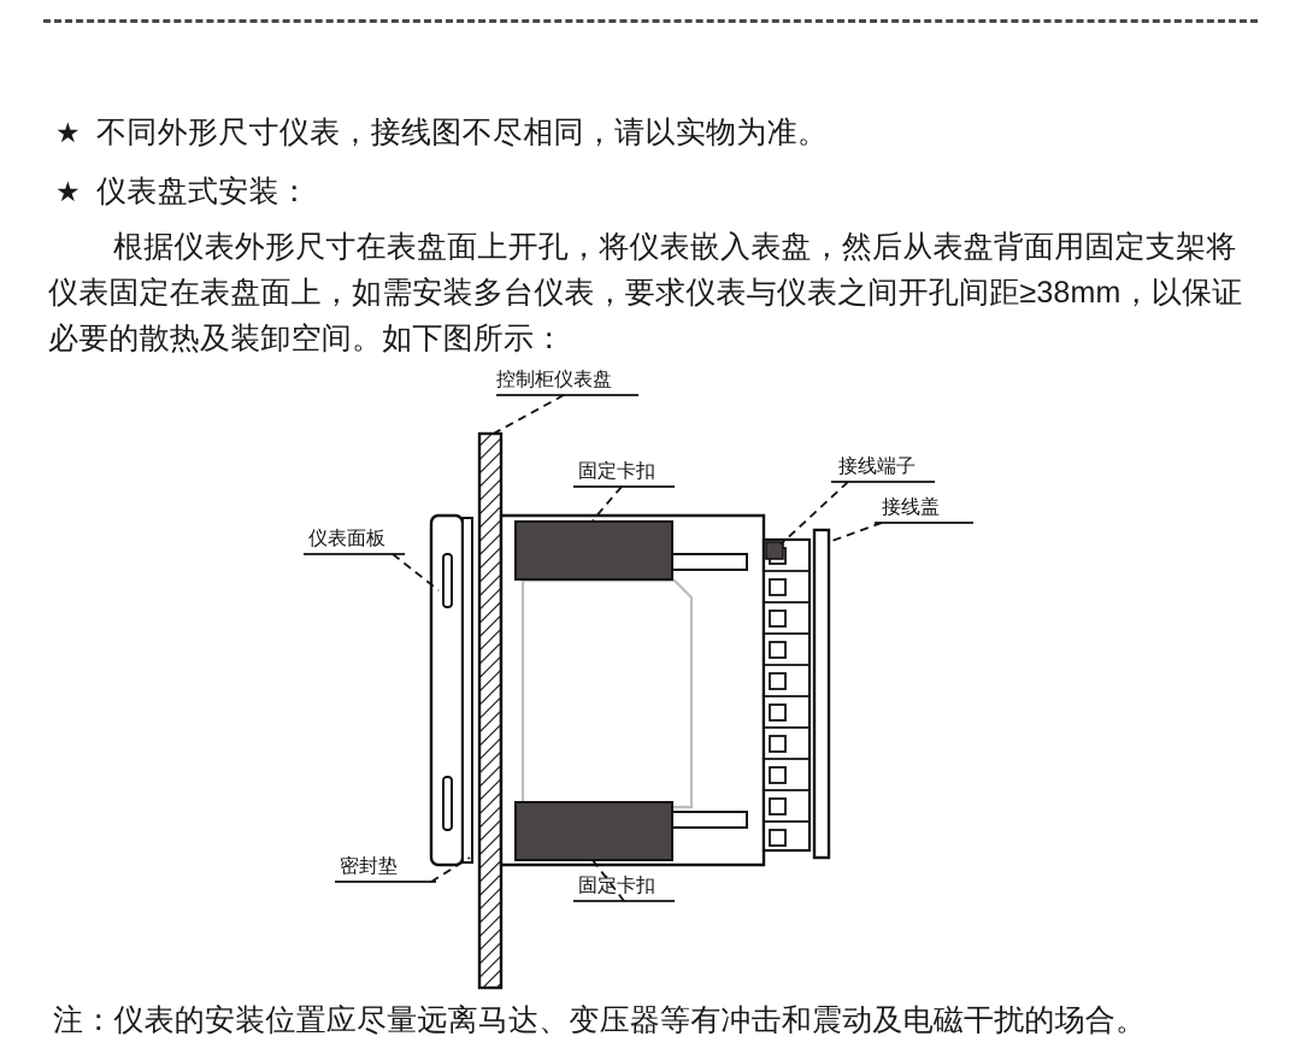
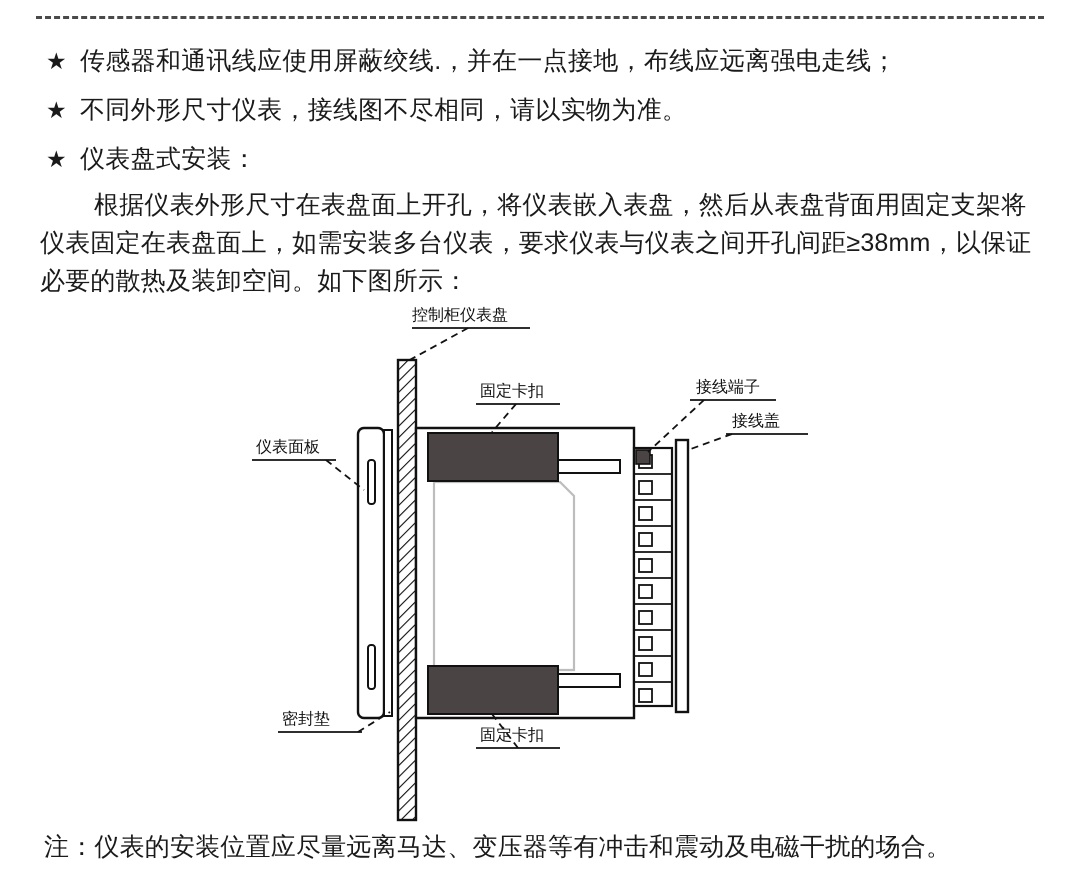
+ ★ 传感器和通讯线应使用屏蔽绞线.，并在一点接地，布线应远离强电走线；
  ★ 不同外形尺寸仪表，接线图不尽相同，请以实物为准。
  ★ 仪表盘式安装：
  根据仪表外形尺寸在表盘面上开孔，将仪表嵌入表盘，然后从表盘背面用固定支架将仪表固定在表盘面上，如需安装多台仪表，要求仪表与仪表之间开孔间距≥38mm，以保证必要的散热及装卸空间。如下图所示：
  控制柜仪表盘
  固定卡扣
  接线端子
  接线盖
  仪表面板
  密封垫
  固定卡扣
  注：仪表的安装位置应尽量远离马达、变压器等有冲击和震动及电磁干扰的场合。
